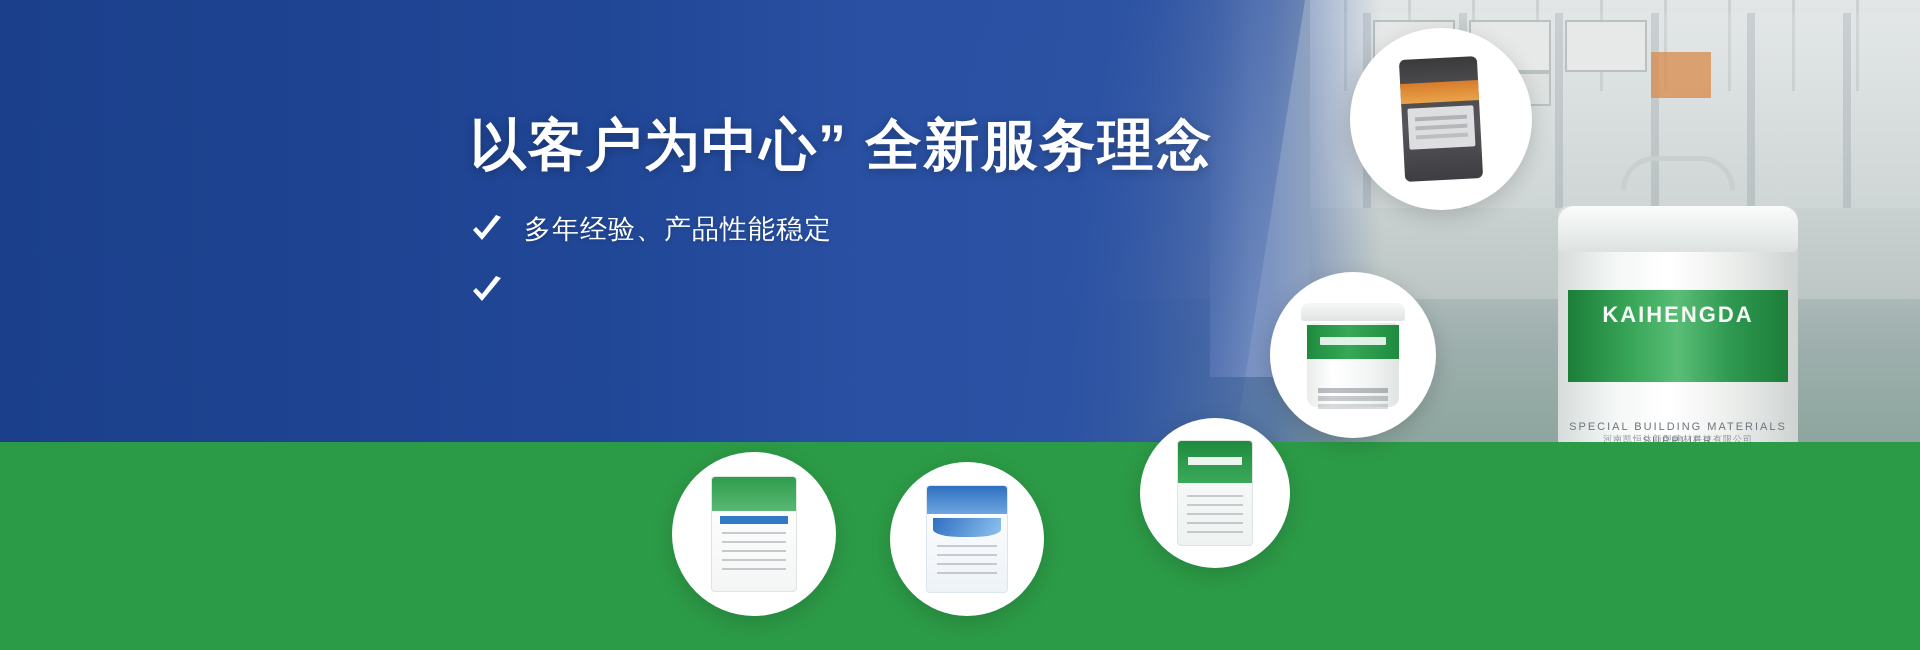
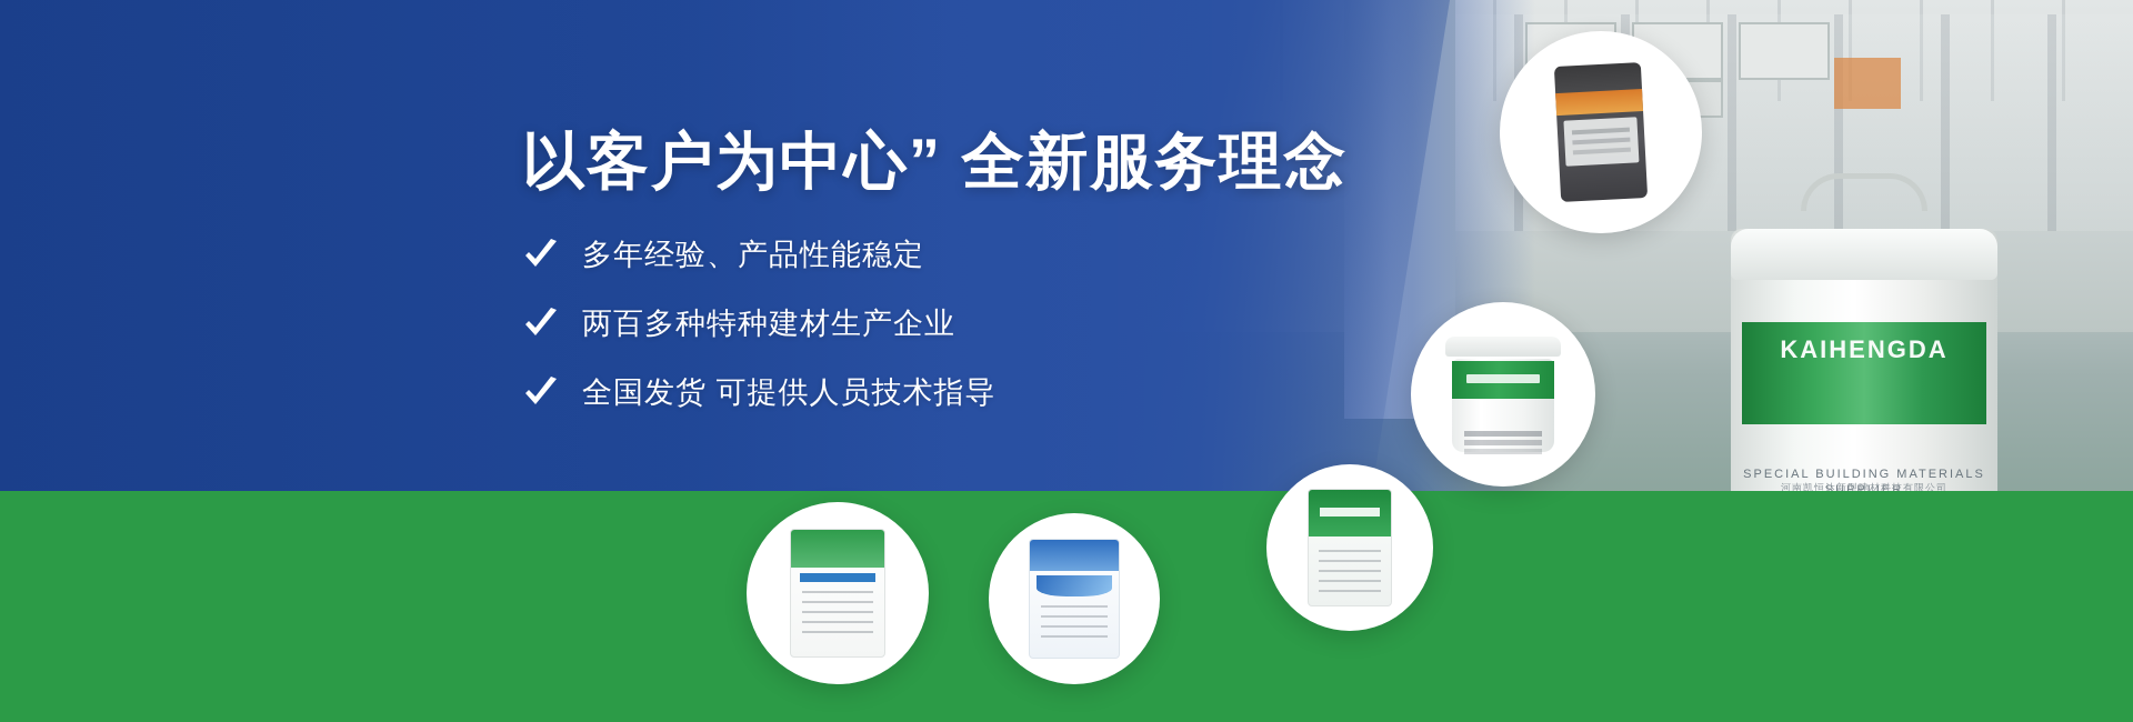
  KAIHENGDA
  SPECIAL BUILDING MATERIALS SUPPLIER
  河南凯恒达新型建材科技有限公司
  以客户为中心” 全新服务理念
  多年经验、产品性能稳定
+ 两百多种特种建材生产企业
+ 全国发货 可提供人员技术指导
